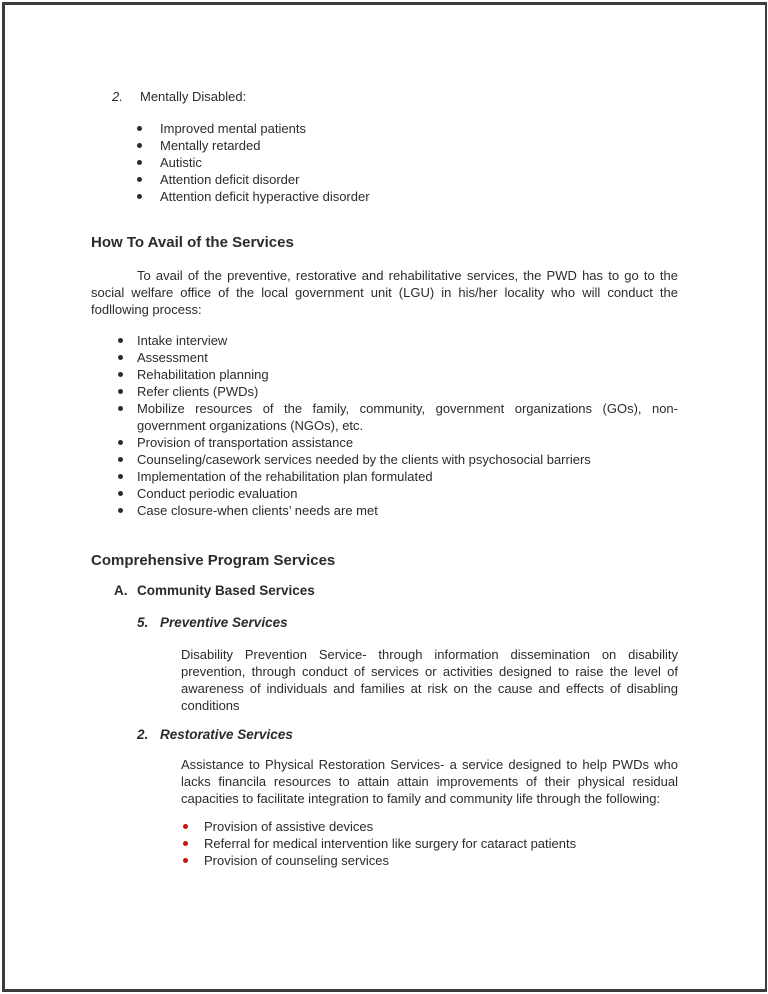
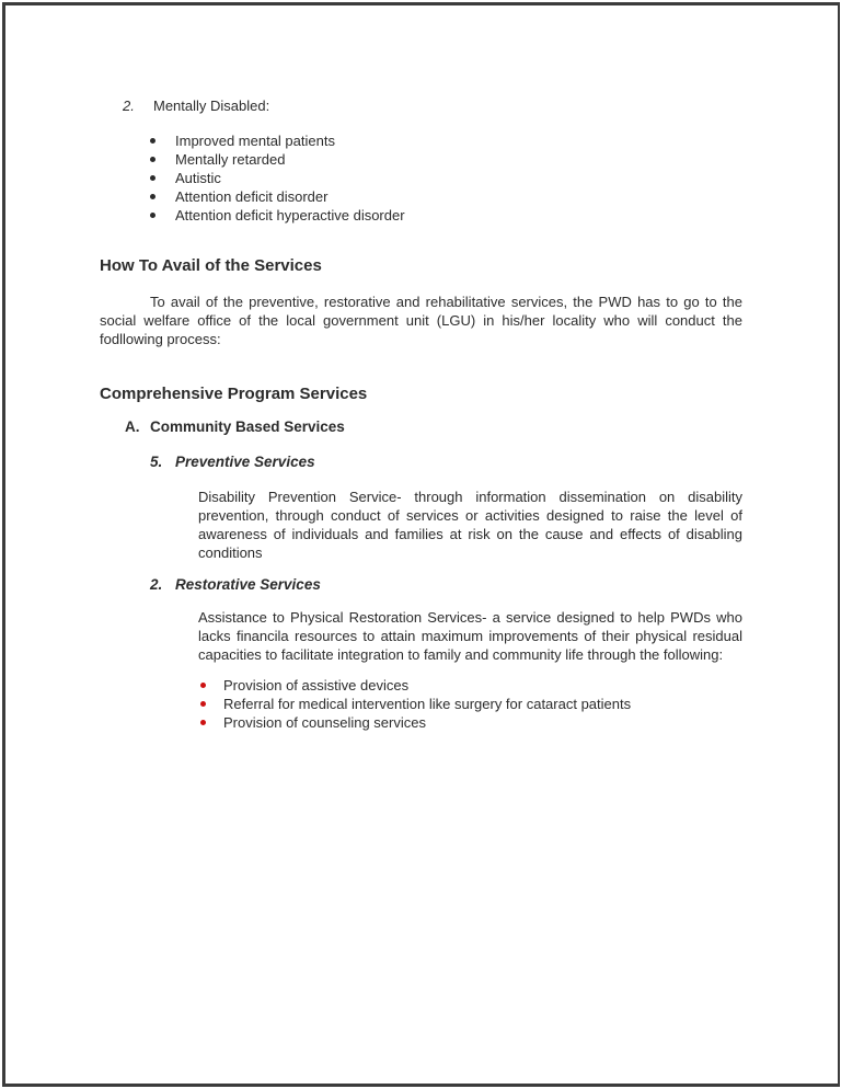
  2.
  Mentally Disabled:
  Improved mental patients
  Mentally retarded
  Autistic
  Attention deficit disorder
  Attention deficit hyperactive disorder
  How To Avail of the Services
  To avail of the preventive, restorative and rehabilitative services, the PWD has to go to the social welfare office of the local government unit (LGU) in his/her locality who will conduct the fodllowing process:
- Intake interview
- Assessment
- Rehabilitation planning
- Refer clients (PWDs)
- Mobilize resources of the family, community, government organizations (GOs), non-government organizations (NGOs), etc.
- Provision of transportation assistance
- Counseling/casework services needed by the clients with psychosocial barriers
- Implementation of the rehabilitation plan formulated
- Conduct periodic evaluation
- Case closure-when clients’ needs are met
  Comprehensive Program Services
  A.
  Community Based Services
  5.
  Preventive Services
  Disability Prevention Service- through information dissemination on disability prevention, through conduct of services or activities designed to raise the level of awareness of individuals and families at risk on the cause and effects of disabling conditions
  2.
  Restorative Services
- Assistance to Physical Restoration Services- a service designed to help PWDs who lacks financila resources to attain attain improvements of their physical residual capacities to facilitate integration to family and community life through the following:
+ Assistance to Physical Restoration Services- a service designed to help PWDs who lacks financila resources to attain maximum improvements of their physical residual capacities to facilitate integration to family and community life through the following:
  Provision of assistive devices
  Referral for medical intervention like surgery for cataract patients
  Provision of counseling services
